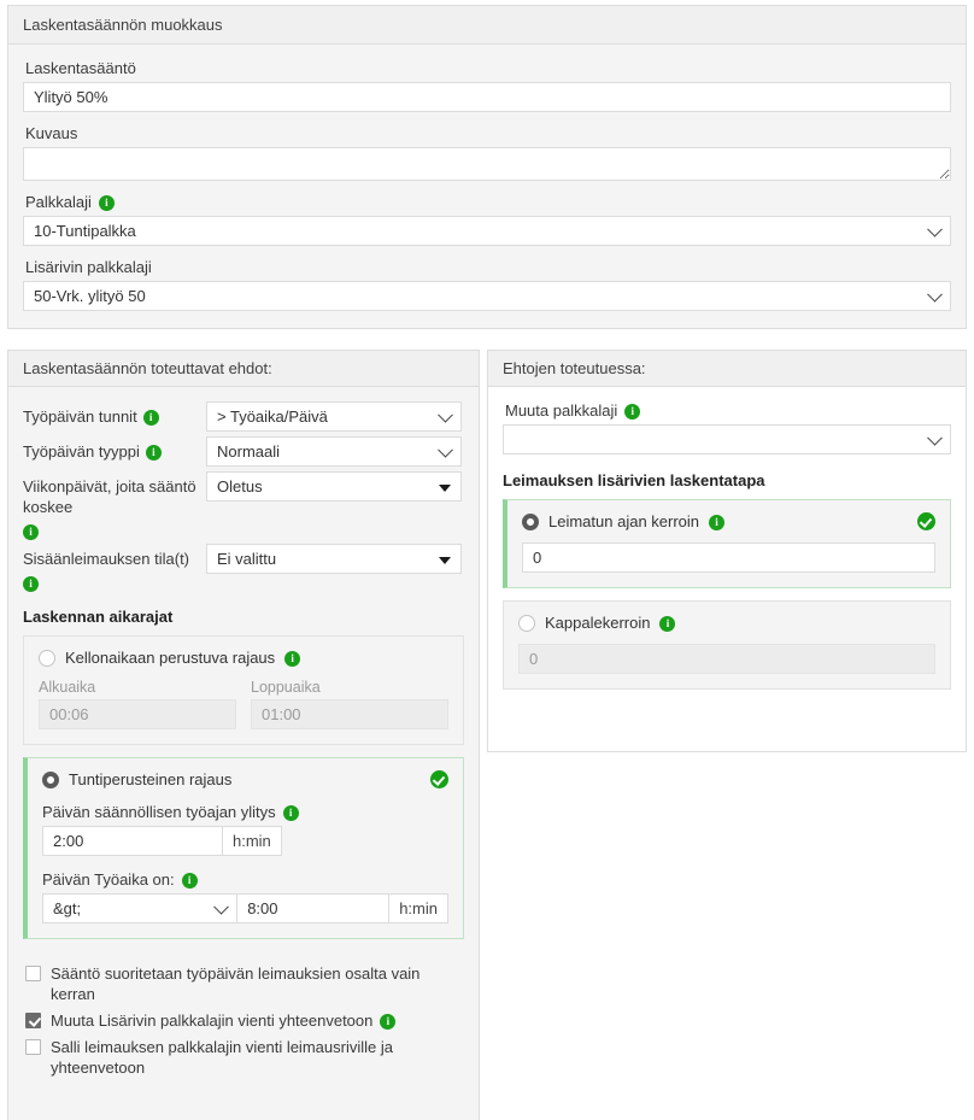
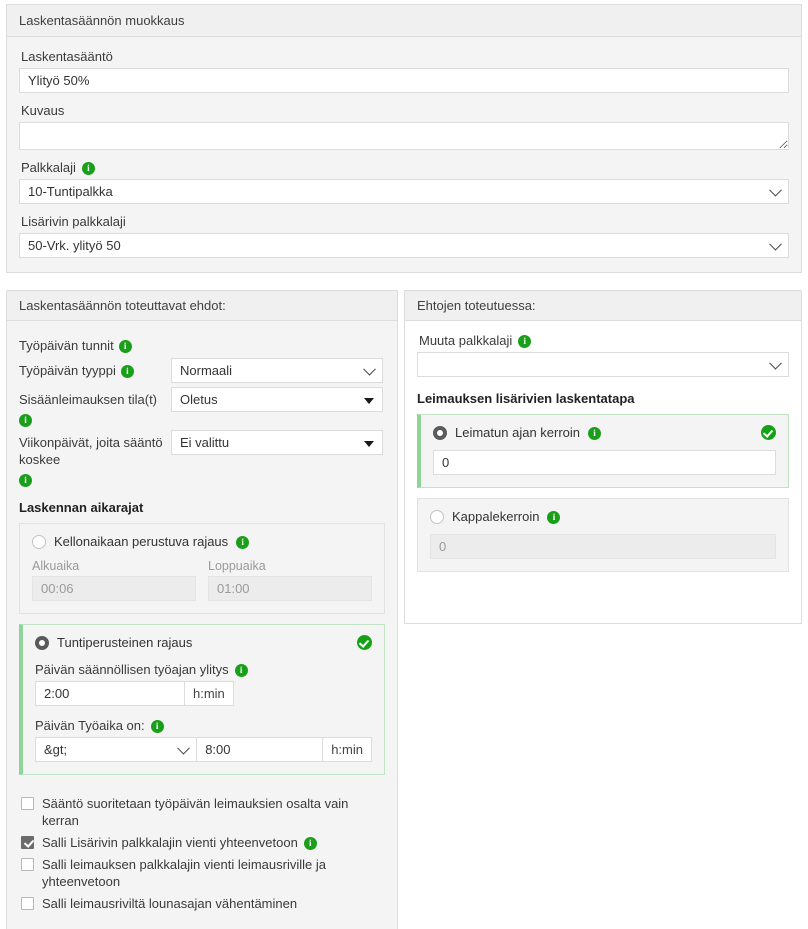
  Laskentasäännön muokkaus
  Laskentasääntö
  Ylityö 50%
  Kuvaus
  Palkkalaji
  i
  10-Tuntipalkka
  Lisärivin palkkalaji
  50-Vrk. ylityö 50
  Laskentasäännön toteuttavat ehdot:
  Työpäivän tunnit
  i
- > Työaika/Päivä
  Työpäivän tyyppi
  i
  Normaali
- Viikonpäivät, joita sääntö koskee
+ Sisäänleimauksen tila(t)
  i
  Oletus
- Sisäänleimauksen tila(t)
+ Viikonpäivät, joita sääntö koskee
  i
  Ei valittu
  Laskennan aikarajat
  Kellonaikaan perustuva rajaus
  i
  Alkuaika
  00:06
  Loppuaika
  01:00
  Tuntiperusteinen rajaus
  Päivän säännöllisen työajan ylitys
  i
  2:00
  h:min
  Päivän Työaika on:
  i
  &gt;
  8:00
  h:min
  Sääntö suoritetaan työpäivän leimauksien osalta vain kerran
- Muuta Lisärivin palkkalajin vienti yhteenvetoon
+ Salli Lisärivin palkkalajin vienti yhteenvetoon
  i
  Salli leimauksen palkkalajin vienti leimausriville ja yhteenvetoon
+ Salli leimausriviltä lounasajan vähentäminen
  Ehtojen toteutuessa:
  Muuta palkkalaji
  i
  Leimauksen lisärivien laskentatapa
  Leimatun ajan kerroin
  i
  0
  Kappalekerroin
  i
  0
